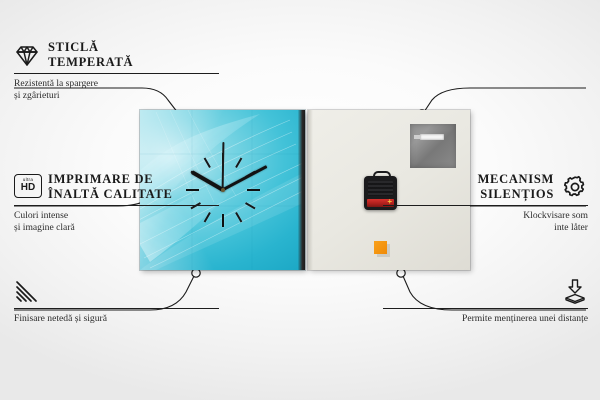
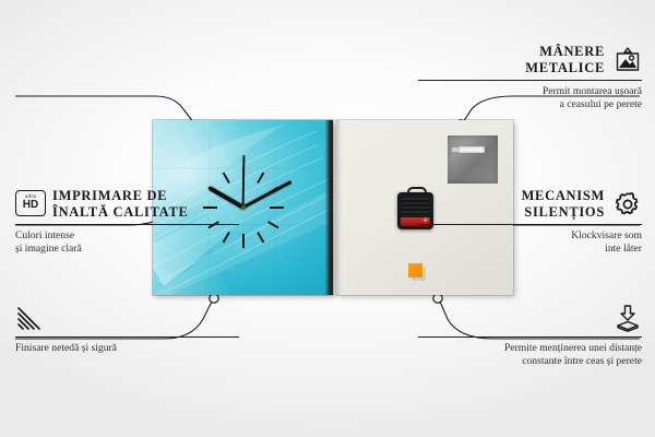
- STICLĂ
- TEMPERATĂ
- Rezistentă la spargere
- și zgârieturi
  HD
  IMPRIMARE DE
  ÎNALTĂ CALITATE
  Culori intense
  și imagine clară
  Finisare netedă și sigură
+ MÂNERE
+ METALICE
+ Permit montarea ușoară
+ a ceasului pe perete
  MECANISM
  SILENȚIOS
  Klockvisare som
  inte låter
  Permite menținerea unei distanțe
+ constante între ceas și perete
